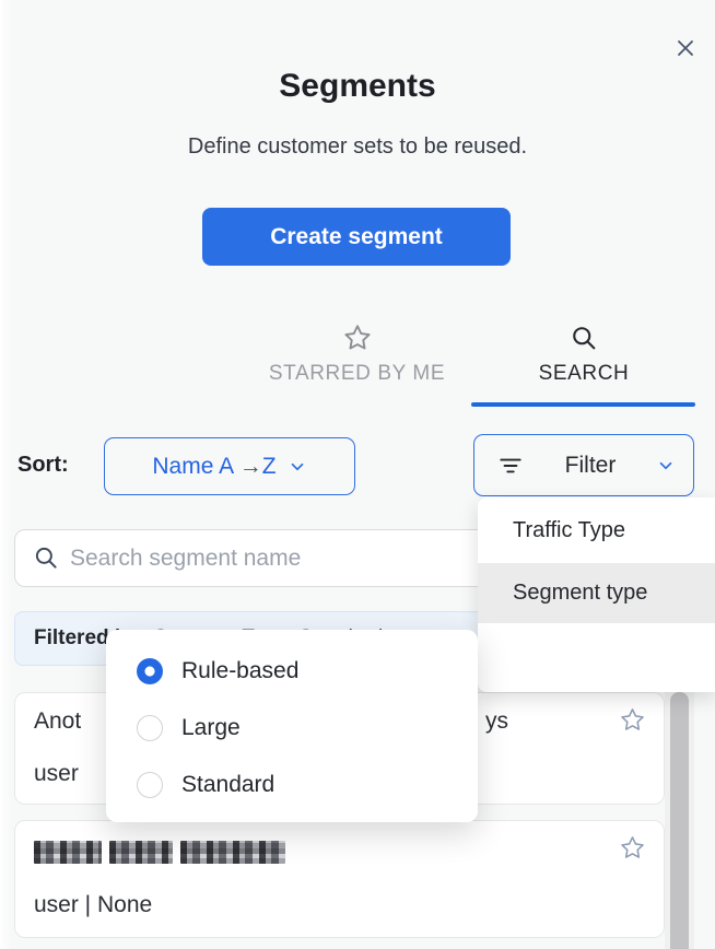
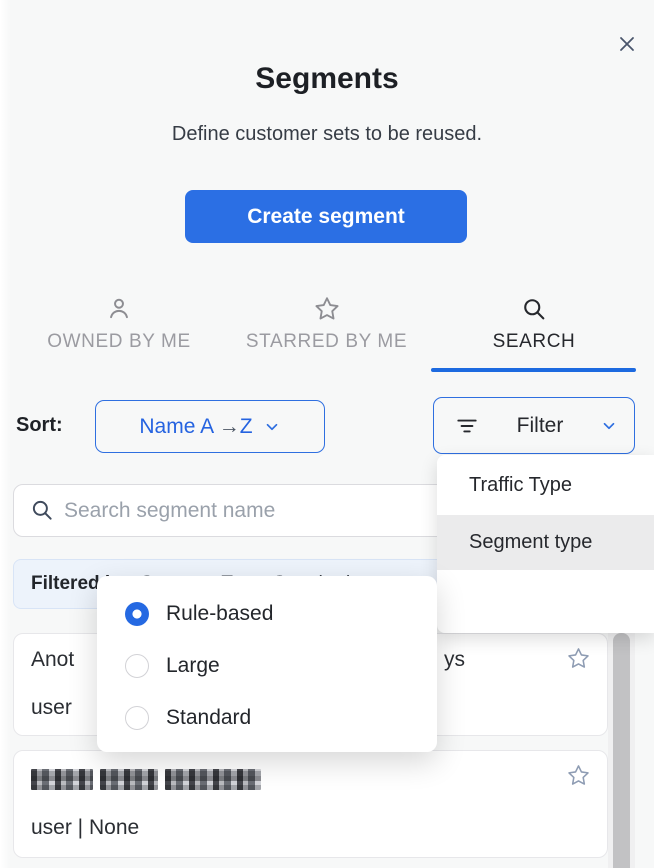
  Segments
  Define customer sets to be reused.
  Create segment
+ OWNED BY ME
  STARRED BY ME
  SEARCH
  Sort:
  Name A →Z
  Filter
  Search segment name
  Filtered
  Anot
  ys
  user
  user | None
  Traffic Type
  Segment type
  Rule-based
  Large
  Standard
